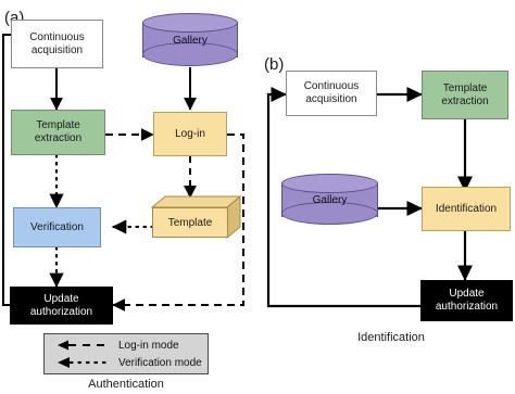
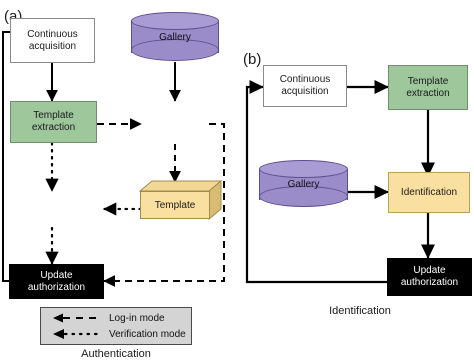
  (a)
  Continuous
  acquisition
  Gallery
  Template
  extraction
- Log-in
- Verification
  Template
  Update
  authorization
  Log-in mode
  Verification mode
  Authentication
  (b)
  Continuous
  acquisition
  Template
  extraction
  Gallery
  Identification
  Update
  authorization
  Identification
